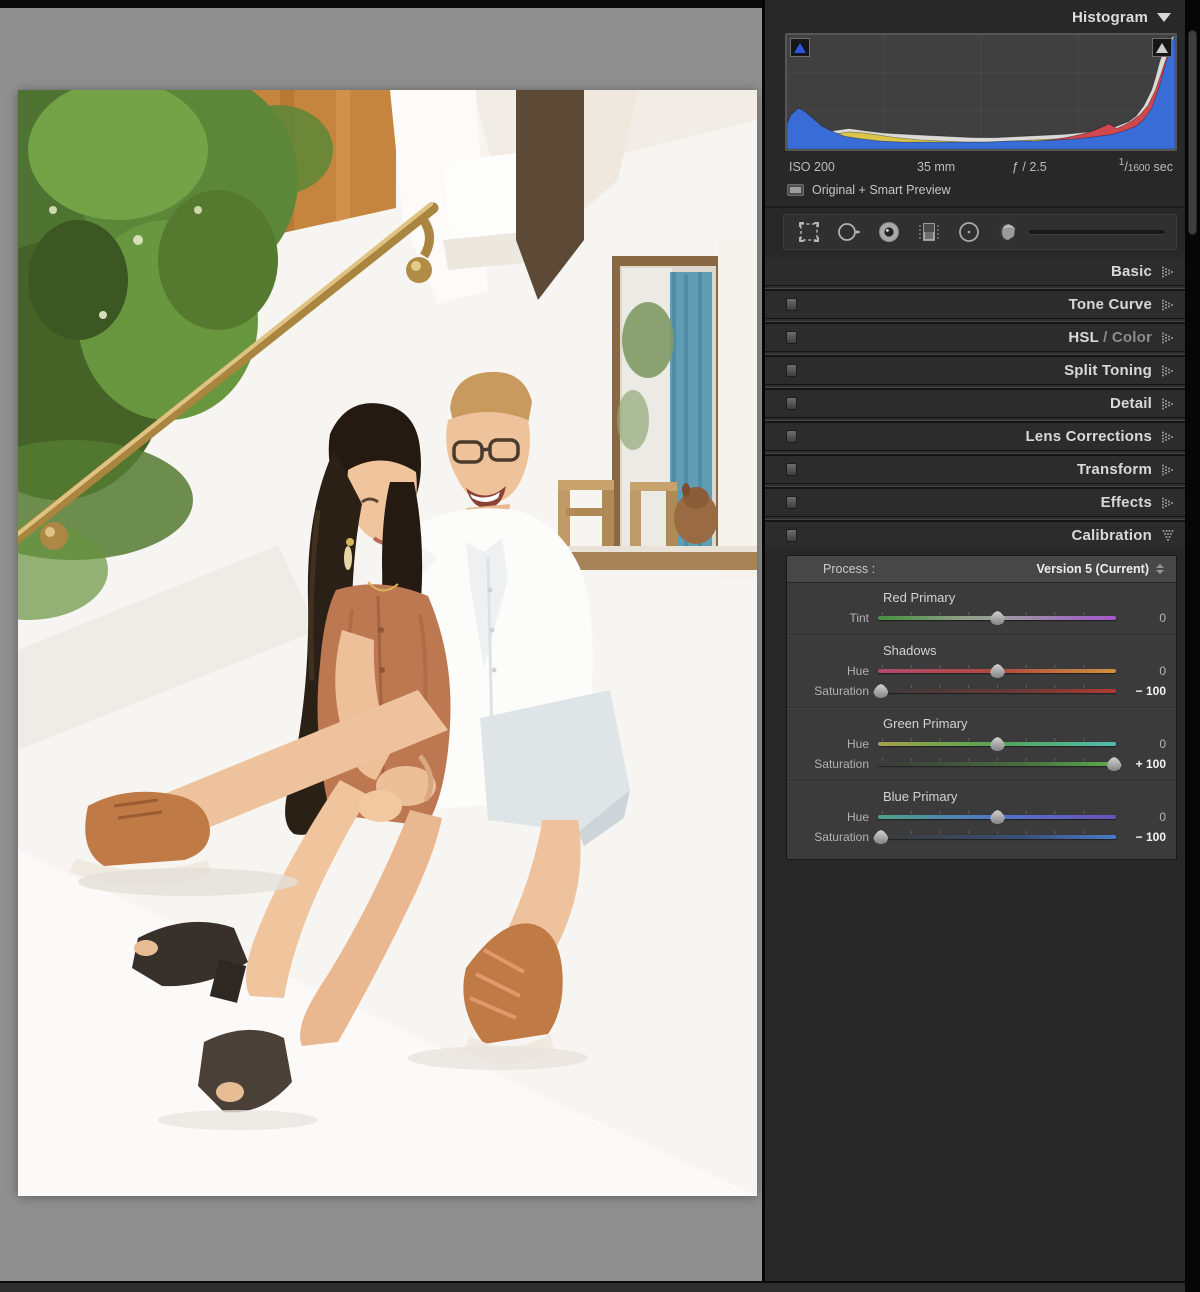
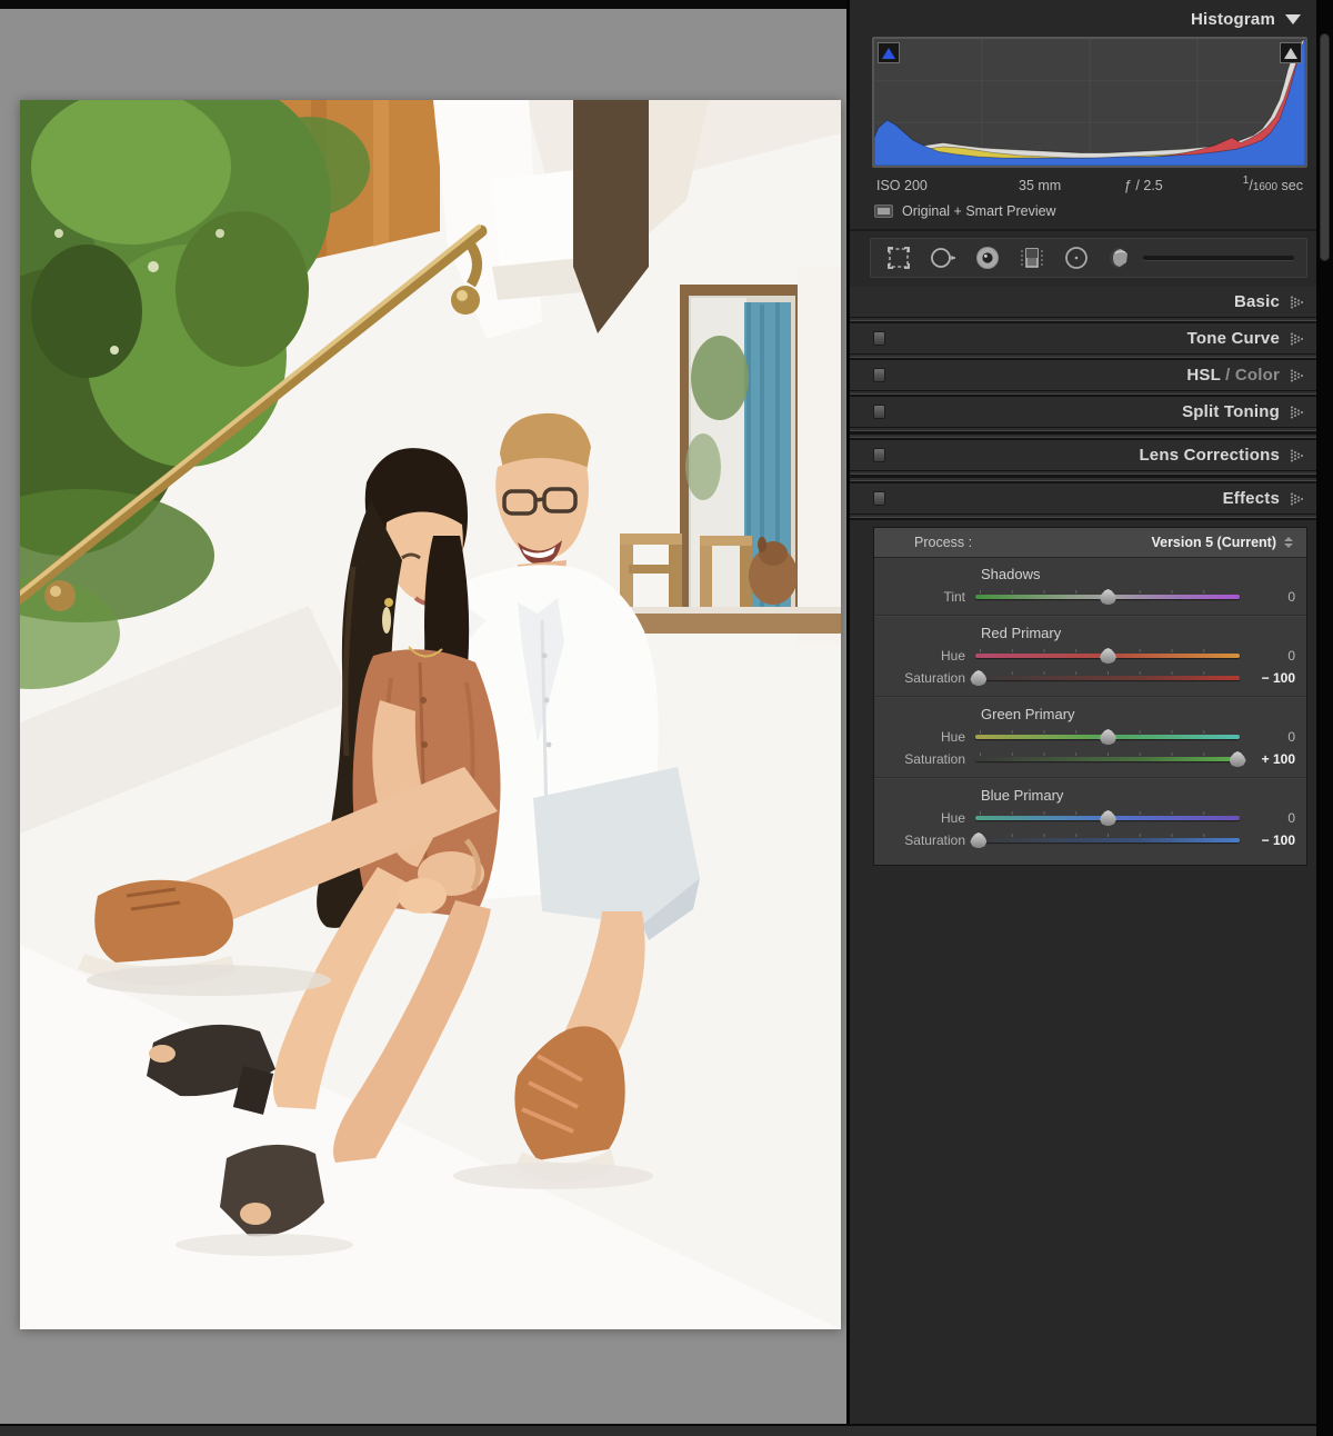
  Histogram
  ISO 200
  35 mm
  ƒ / 2.5
  1/1600 sec
  Original + Smart Preview
  Basic
  Tone Curve
  HSL / Color
  Split Toning
- Detail
  Lens Corrections
- Transform
  Effects
- Calibration
  Process :
  Version 5 (Current)
- Red Primary
+ Shadows
  Tint
  0
- Shadows
+ Red Primary
  Hue
  0
  Saturation
  − 100
  Green Primary
  Hue
  0
  Saturation
  + 100
  Blue Primary
  Hue
  0
  Saturation
  − 100
